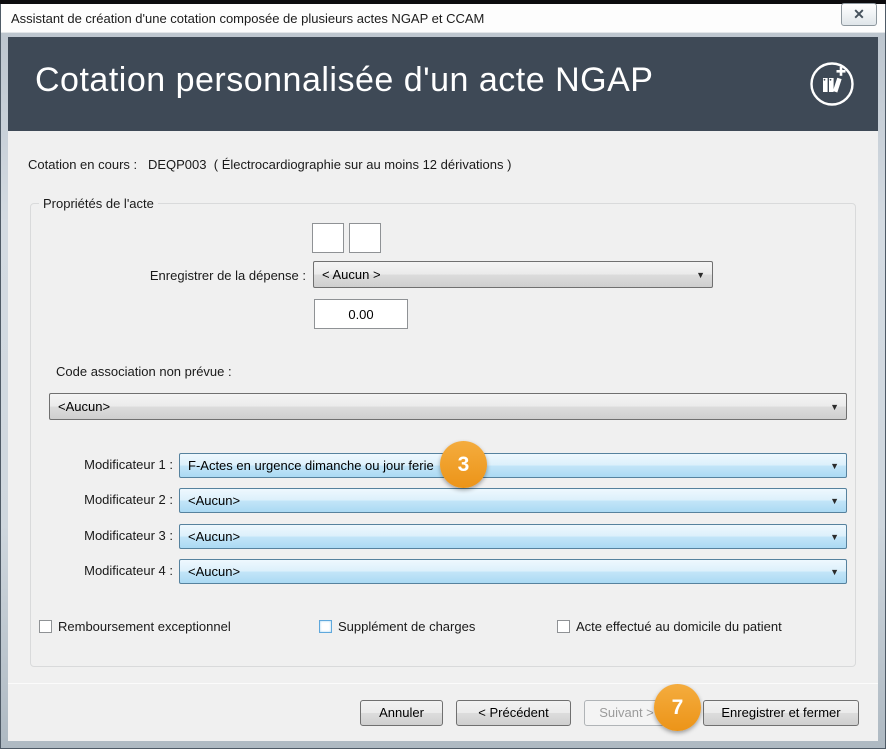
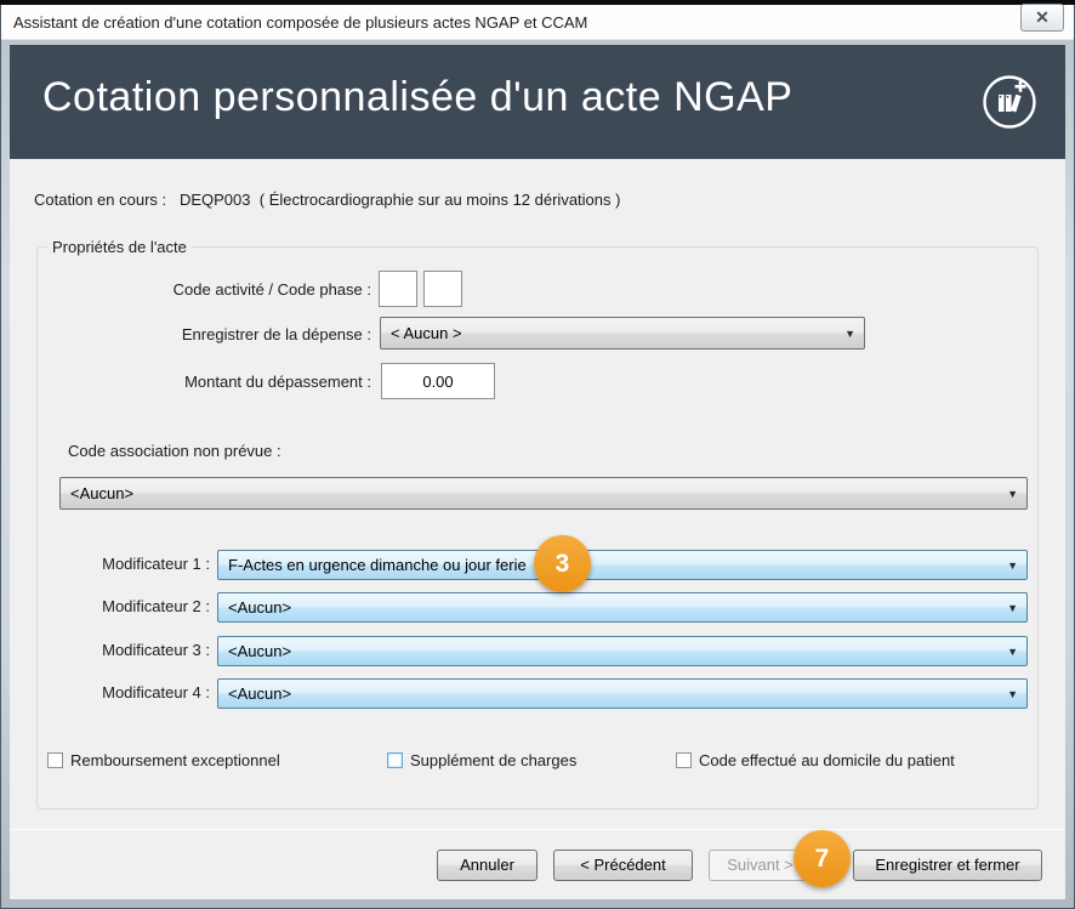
  Assistant de création d'une cotation composée de plusieurs actes NGAP et CCAM
  ✕
  Cotation personnalisée d'un acte NGAP
  Cotation en cours : DEQP003 ( Électrocardiographie sur au moins 12 dérivations )
  Propriétés de l'acte
+ Code activité / Code phase :
  Enregistrer de la dépense :
  < Aucun >
  ▼
+ Montant du dépassement :
  0.00
  Code association non prévue :
  <Aucun>
  ▼
  Modificateur 1 :
  F-Actes en urgence dimanche ou jour ferie
  ▼
  Modificateur 2 :
  <Aucun>
  ▼
  Modificateur 3 :
  <Aucun>
  ▼
  Modificateur 4 :
  <Aucun>
  ▼
  Remboursement exceptionnel
  Supplément de charges
- Acte effectué au domicile du patient
+ Code effectué au domicile du patient
  Annuler
  < Précédent
  Suivant >
  Enregistrer et fermer
  3
  7
